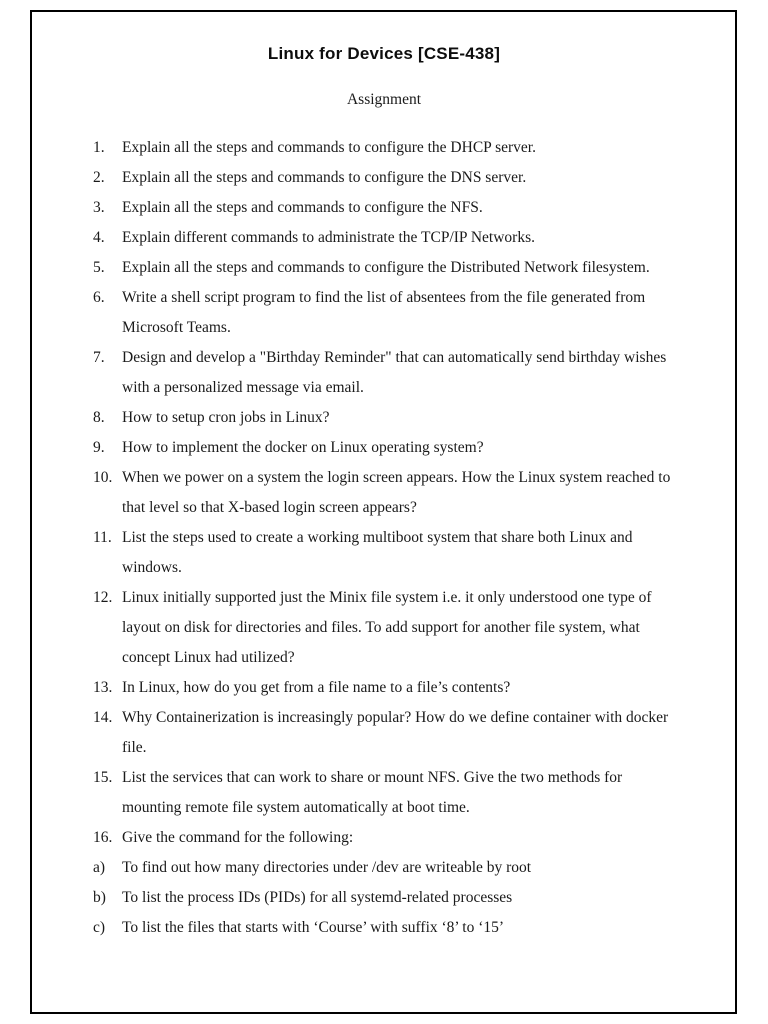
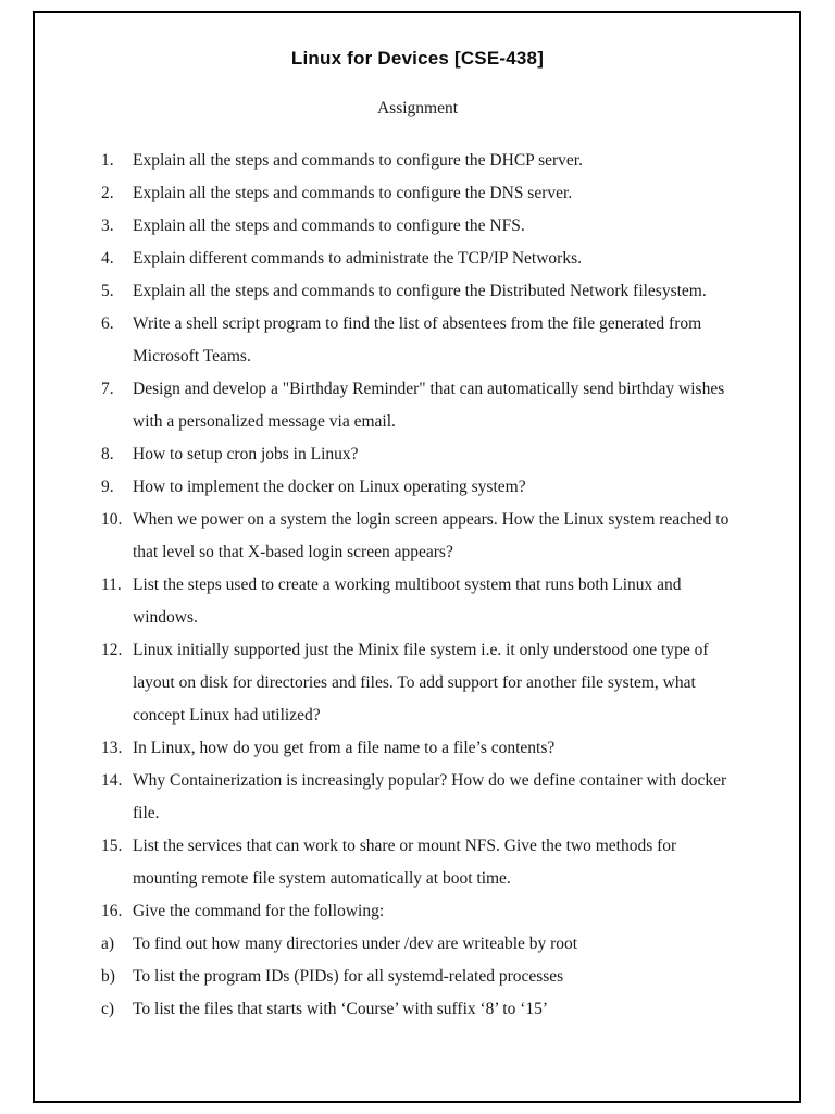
  Linux for Devices [CSE-438]
  Assignment
  1.
  Explain all the steps and commands to configure the DHCP server.
  2.
  Explain all the steps and commands to configure the DNS server.
  3.
  Explain all the steps and commands to configure the NFS.
  4.
  Explain different commands to administrate the TCP/IP Networks.
  5.
  Explain all the steps and commands to configure the Distributed Network filesystem.
  6.
  Write a shell script program to find the list of absentees from the file generated from Microsoft Teams.
  7.
  Design and develop a "Birthday Reminder" that can automatically send birthday wishes with a personalized message via email.
  8.
  How to setup cron jobs in Linux?
  9.
  How to implement the docker on Linux operating system?
  10.
  When we power on a system the login screen appears. How the Linux system reached to that level so that X-based login screen appears?
  11.
- List the steps used to create a working multiboot system that share both Linux and windows.
+ List the steps used to create a working multiboot system that runs both Linux and windows.
  12.
  Linux initially supported just the Minix file system i.e. it only understood one type of layout on disk for directories and files. To add support for another file system, what concept Linux had utilized?
  13.
  In Linux, how do you get from a file name to a file’s contents?
  14.
  Why Containerization is increasingly popular? How do we define container with docker file.
  15.
  List the services that can work to share or mount NFS. Give the two methods for mounting remote file system automatically at boot time.
  16.
  Give the command for the following:
  a)
  To find out how many directories under /dev are writeable by root
  b)
- To list the process IDs (PIDs) for all systemd-related processes
+ To list the program IDs (PIDs) for all systemd-related processes
  c)
  To list the files that starts with ‘Course’ with suffix ‘8’ to ‘15’
